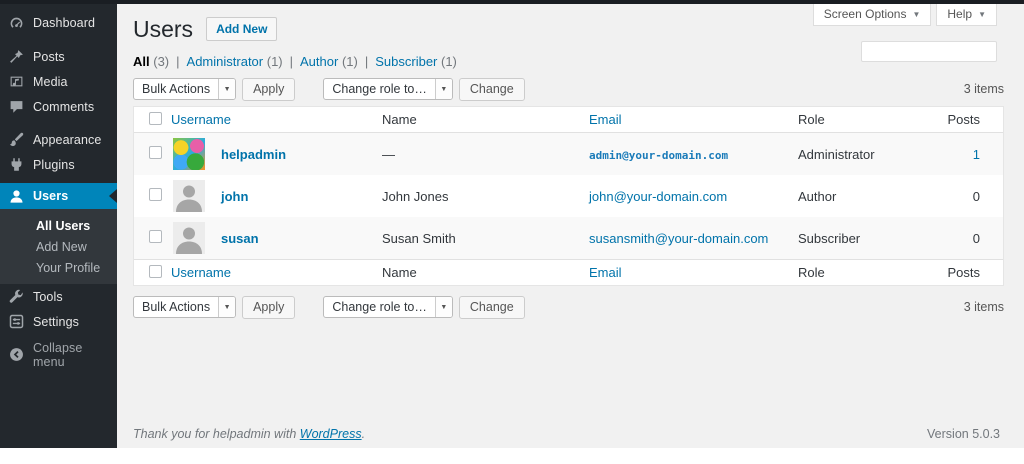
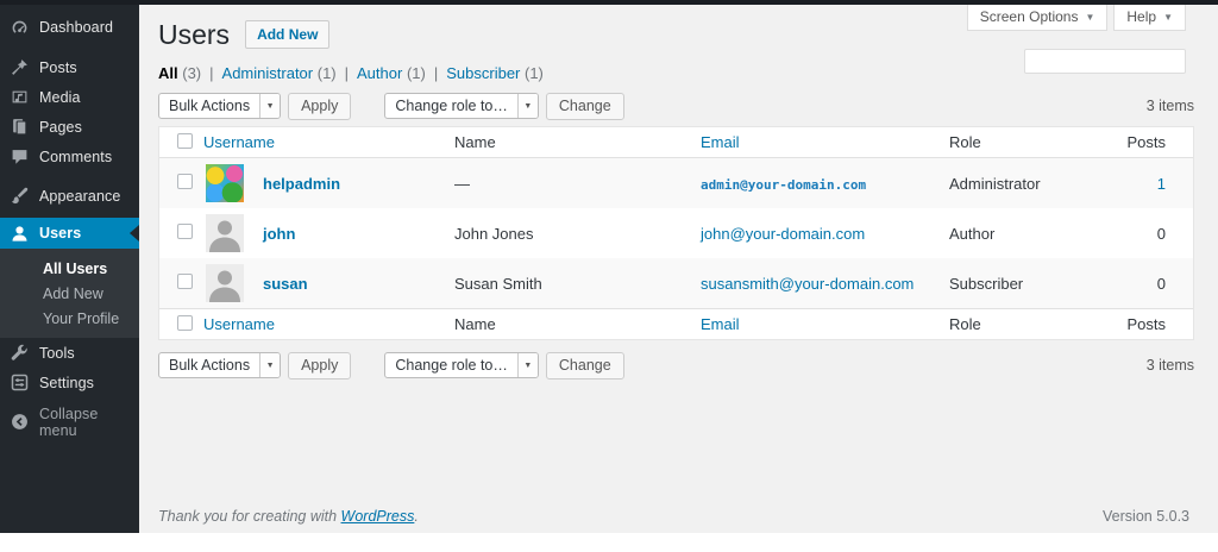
  Dashboard
  Posts
  Media
+ Pages
  Comments
  Appearance
- Plugins
  Users
  All Users
  Add New
  Your Profile
  Tools
  Settings
  Collapse menu
  Screen Options
  ▼
  Help
  ▼
  Users
  Add New
  All (3)
  |
  Administrator (1)
  |
  Author (1)
  |
  Subscriber (1)
  Bulk Actions
  Apply
  Change role to…
  Change
  3 items
  Username
  Name
  Email
  Role
  Posts
  helpadmin
  —
  admin@your-domain.com
  Administrator
  1
  john
  John Jones
  john@your-domain.com
  Author
  0
  susan
  Susan Smith
  susansmith@your-domain.com
  Subscriber
  0
  Username
  Name
  Email
  Role
  Posts
  Bulk Actions
  Apply
  Change role to…
  Change
  3 items
- Thank you for helpadmin with WordPress.
+ Thank you for creating with WordPress.
  Version 5.0.3
